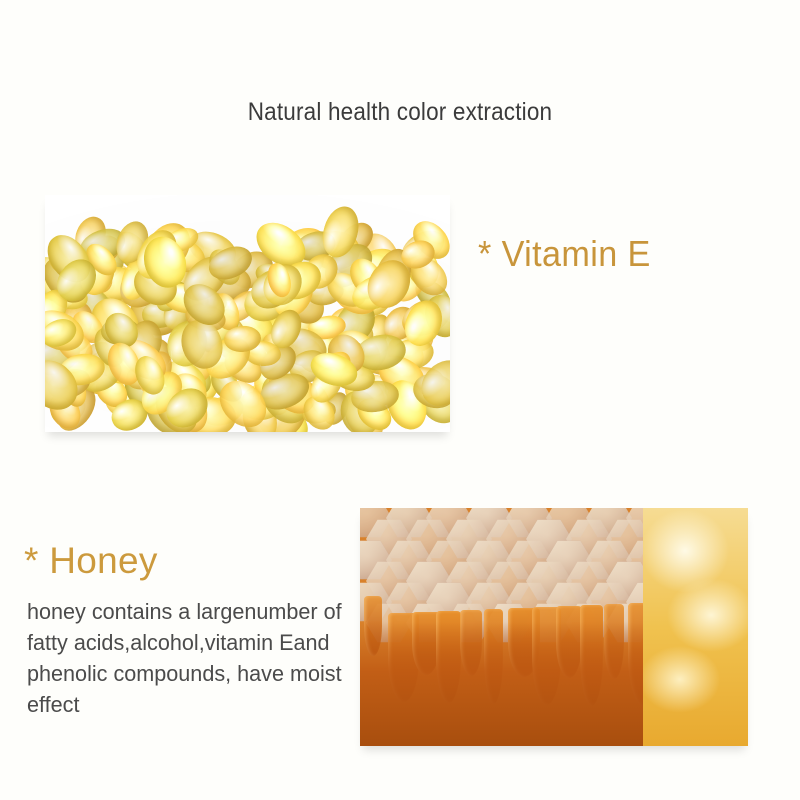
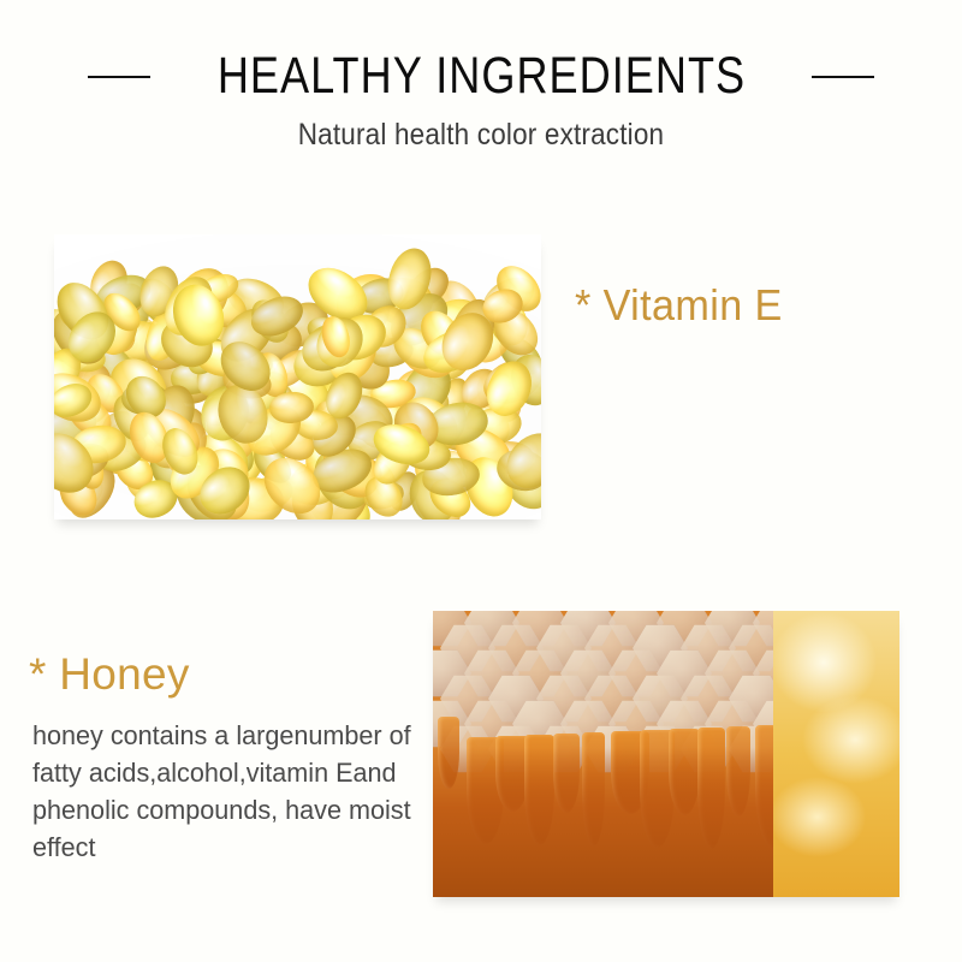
+ HEALTHY INGREDIENTS
  Natural health color extraction
  * Vitamin E
  * Honey
  honey contains a largenumber of fatty acids,alcohol,vitamin Eand phenolic compounds, have moist effect
